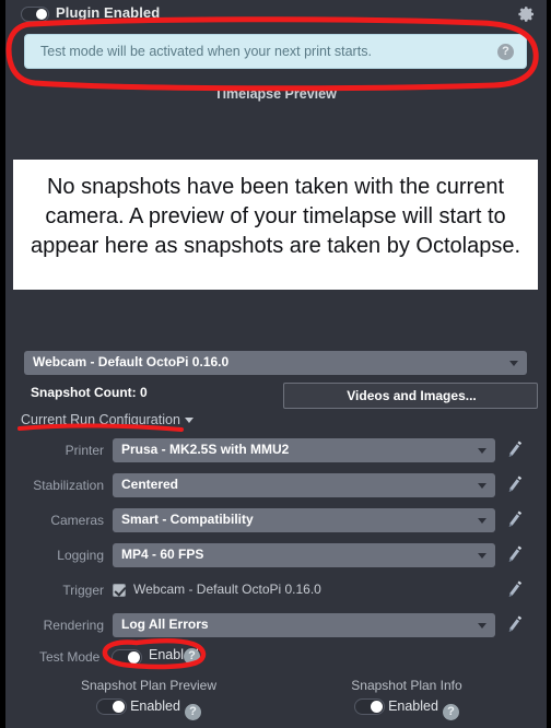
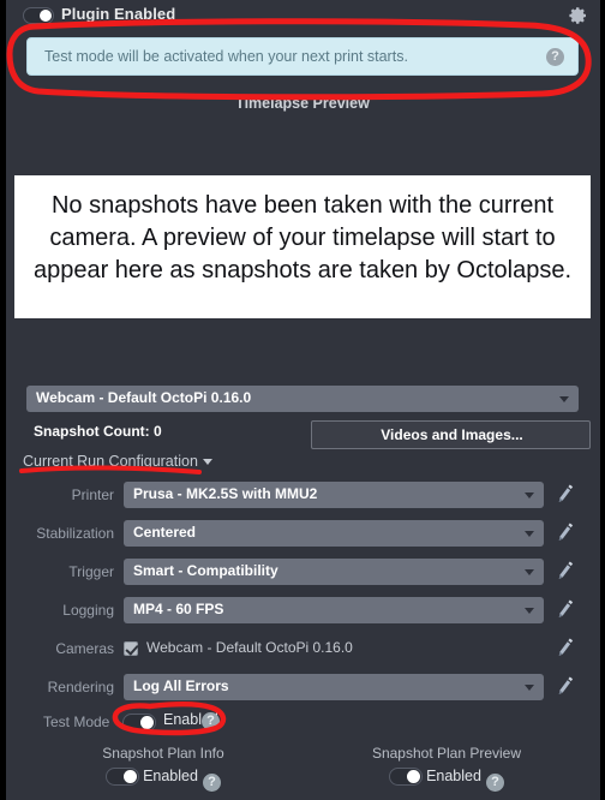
  Plugin Enabled
  Test mode will be activated when your next print starts.
  ?
  Timelapse Preview
  No snapshots have been taken with the current camera. A preview of your timelapse will start to appear here as snapshots are taken by Octolapse.
  Webcam - Default OctoPi 0.16.0
  Snapshot Count: 0
  Videos and Images...
  Current Run Configuration
  Printer
  Prusa - MK2.5S with MMU2
  Stabilization
  Centered
- Cameras
+ Trigger
  Smart - Compatibility
  Logging
  MP4 - 60 FPS
- Trigger
+ Cameras
  Webcam - Default OctoPi 0.16.0
  Rendering
  Log All Errors
  Test Mode
  Enabl
  ?
- Snapshot Plan Preview
+ Snapshot Plan Info
  Enabled ?
- Snapshot Plan Info
+ Snapshot Plan Preview
  Enabled ?
